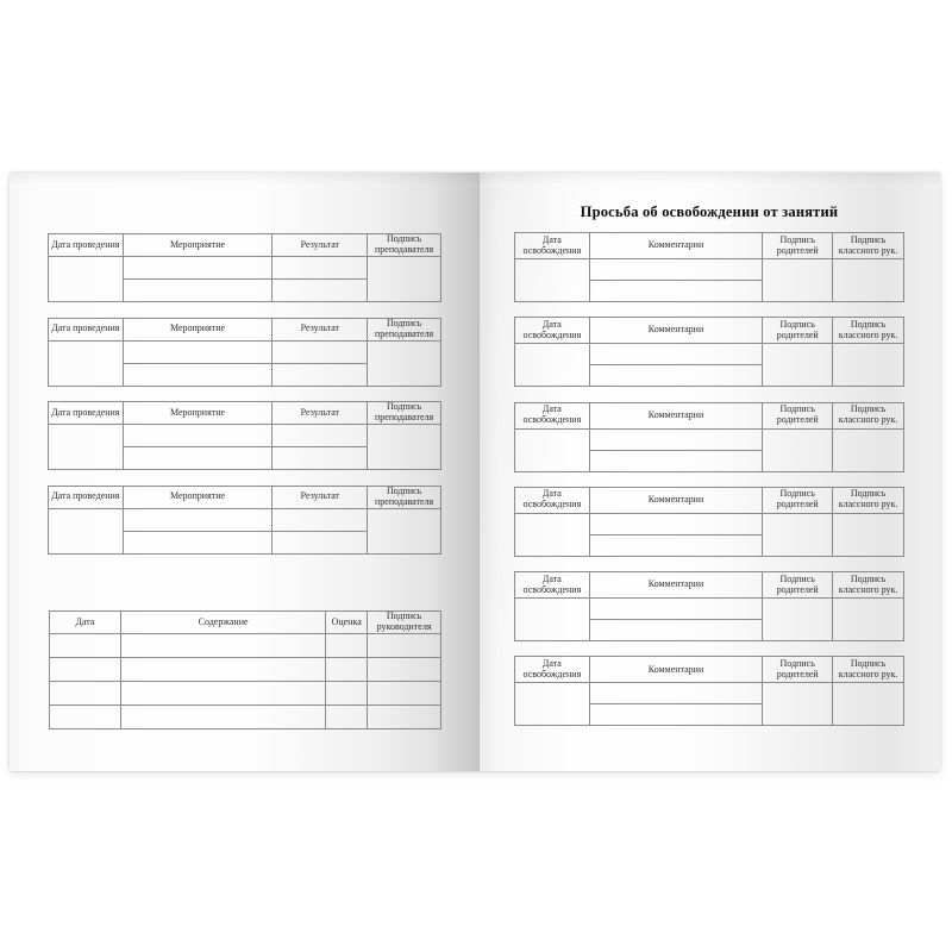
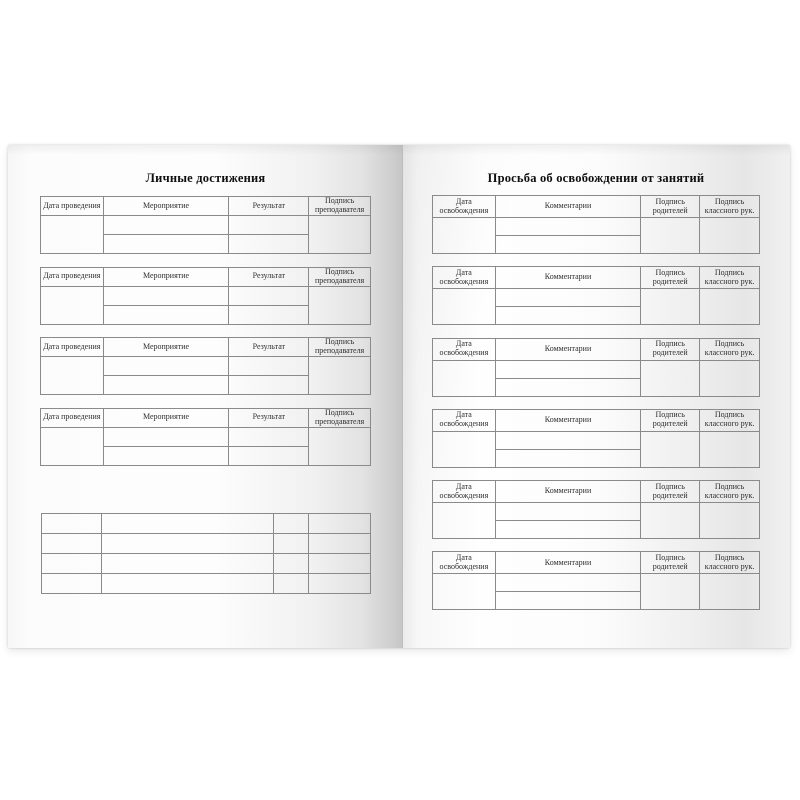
+ Личные достижения
  Дата проведения	Мероприятие	Результат	Подпись преподавателя
  Дата проведения	Мероприятие	Результат	Подпись преподавателя
  Дата проведения	Мероприятие	Результат	Подпись преподавателя
  Дата проведения	Мероприятие	Результат	Подпись преподавателя
- Дата	Содержание	Оценка	Подпись руководителя
  Просьба об освобождении от занятий
  Дата освобождения	Комментарии	Подпись родителей	Подпись классного рук.
  Дата освобождения	Комментарии	Подпись родителей	Подпись классного рук.
  Дата освобождения	Комментарии	Подпись родителей	Подпись классного рук.
  Дата освобождения	Комментарии	Подпись родителей	Подпись классного рук.
  Дата освобождения	Комментарии	Подпись родителей	Подпись классного рук.
  Дата освобождения	Комментарии	Подпись родителей	Подпись классного рук.
